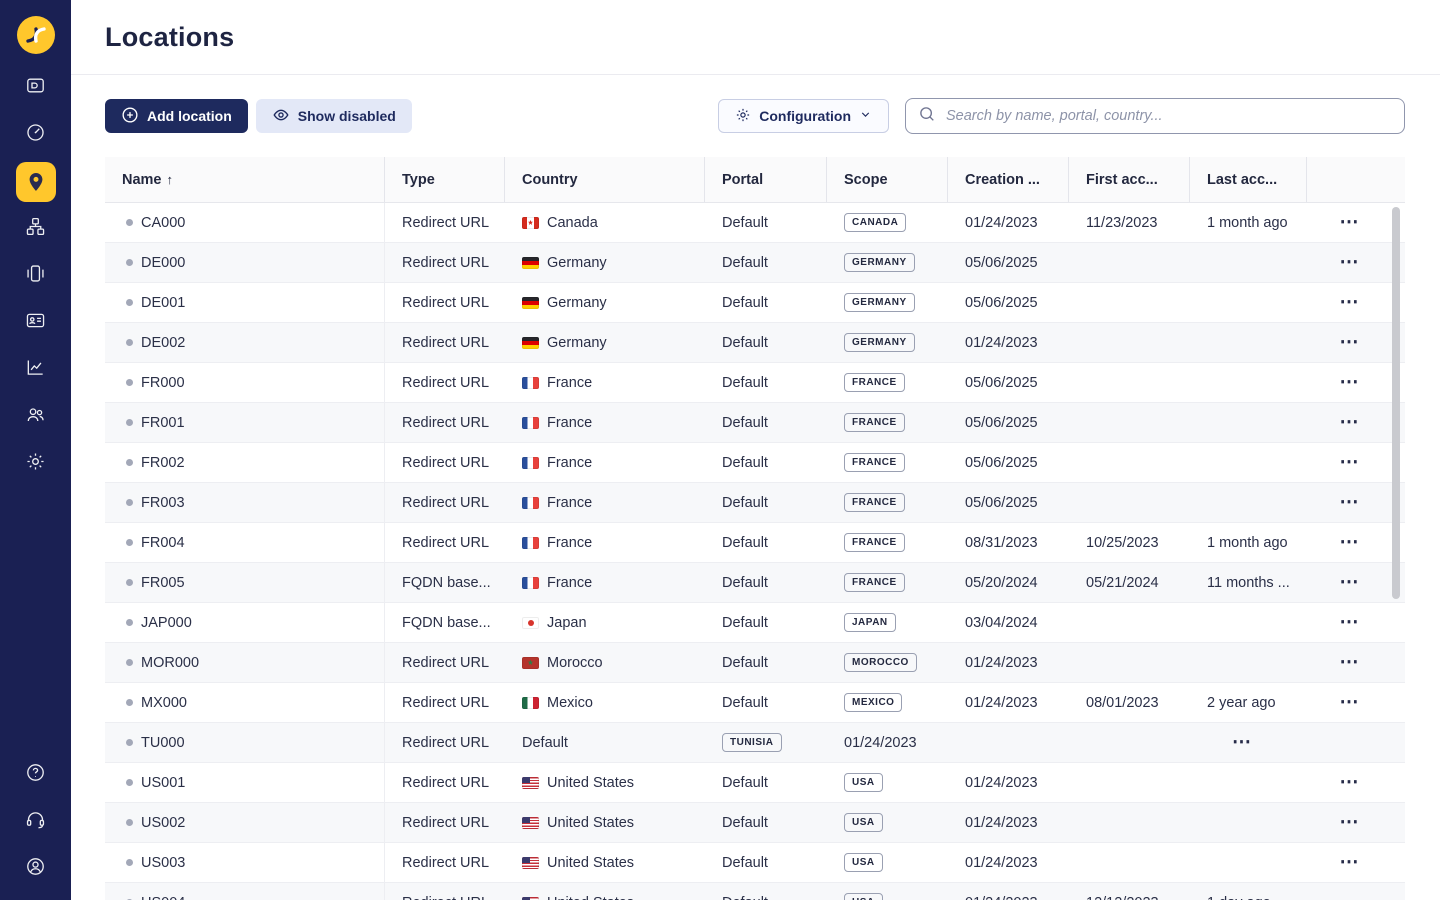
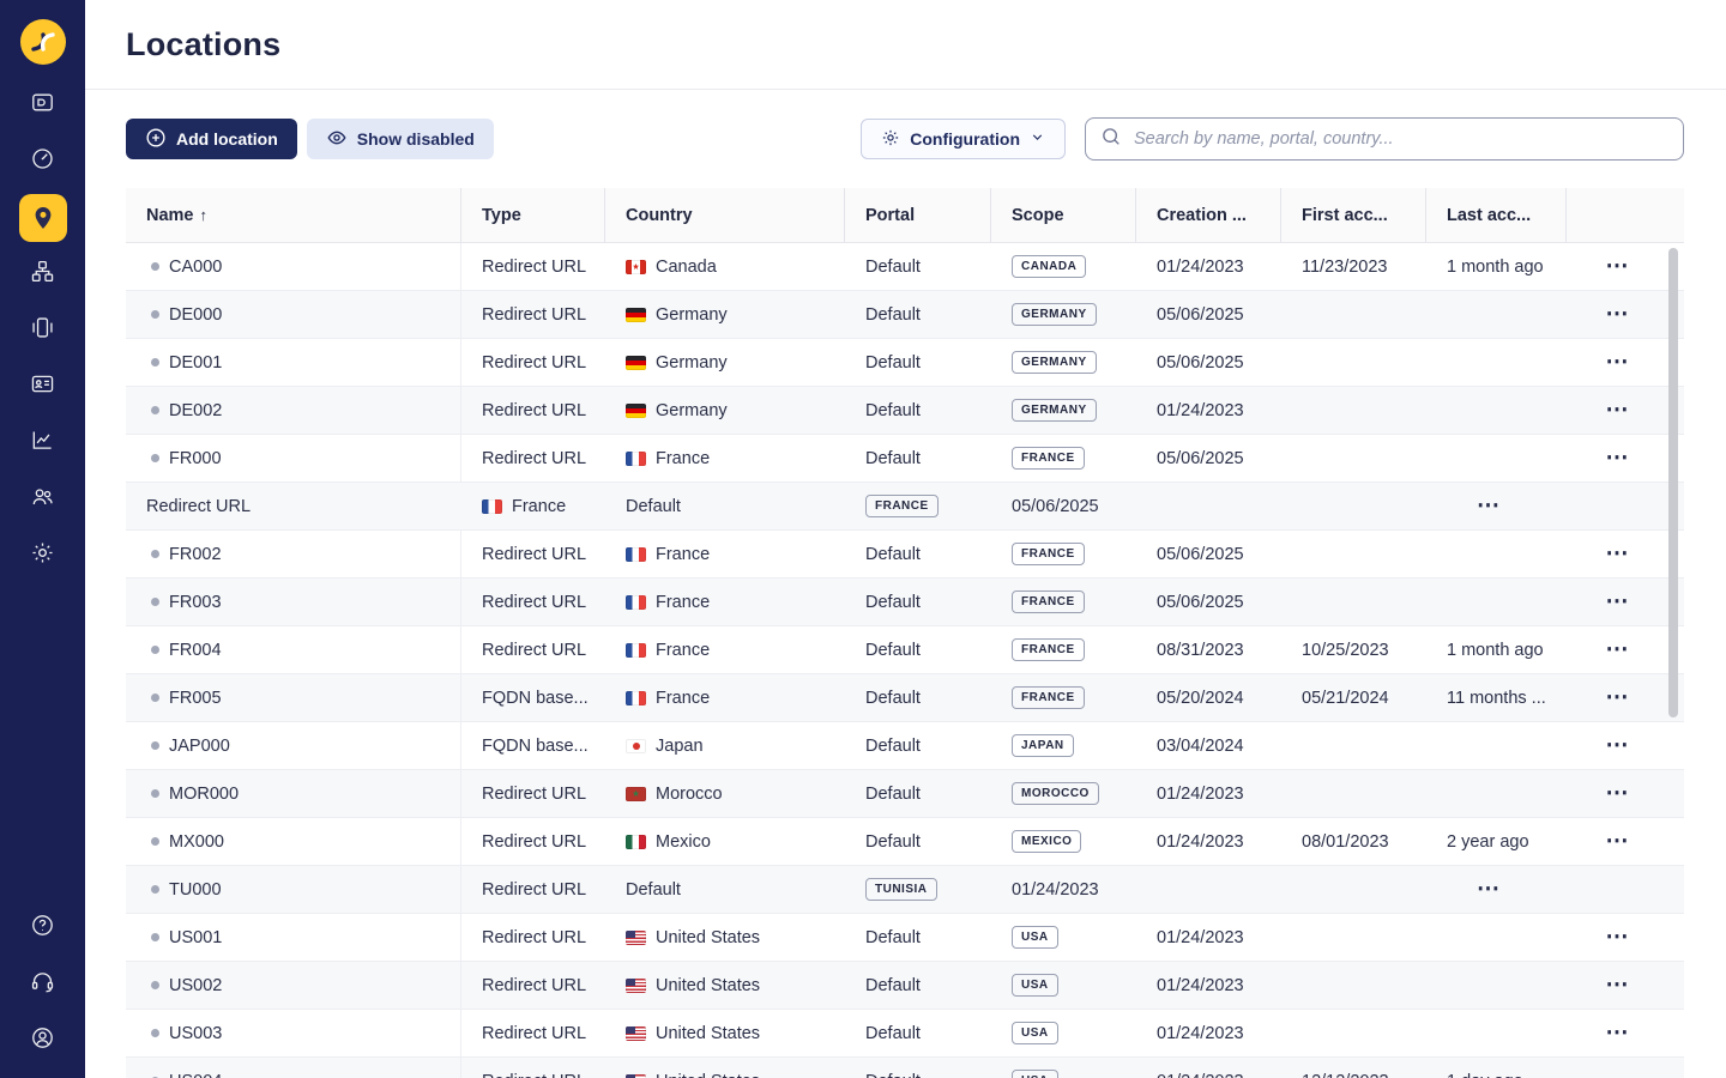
  Locations
  Add location
  Show disabled
  Configuration
  Search by name, portal, country...
  Name
  ↑
  Type
  Country
  Portal
  Scope
  Creation ...
  First acc...
  Last acc...
  CA000
  Redirect URL
  Canada
  Default
  CANADA
  01/24/2023
  11/23/2023
  1 month ago
  ⋯
  DE000
  Redirect URL
  Germany
  Default
  GERMANY
  05/06/2025
  ⋯
  DE001
  Redirect URL
  Germany
  Default
  GERMANY
  05/06/2025
  ⋯
  DE002
  Redirect URL
  Germany
  Default
  GERMANY
  01/24/2023
  ⋯
  FR000
  Redirect URL
  France
  Default
  FRANCE
  05/06/2025
  ⋯
- FR001
  Redirect URL
  France
  Default
  FRANCE
  05/06/2025
  ⋯
  FR002
  Redirect URL
  France
  Default
  FRANCE
  05/06/2025
  ⋯
  FR003
  Redirect URL
  France
  Default
  FRANCE
  05/06/2025
  ⋯
  FR004
  Redirect URL
  France
  Default
  FRANCE
  08/31/2023
  10/25/2023
  1 month ago
  ⋯
  FR005
  FQDN base...
  France
  Default
  FRANCE
  05/20/2024
  05/21/2024
  11 months ...
  ⋯
  JAP000
  FQDN base...
  Japan
  Default
  JAPAN
  03/04/2024
  ⋯
  MOR000
  Redirect URL
  Morocco
  Default
  MOROCCO
  01/24/2023
  ⋯
  MX000
  Redirect URL
  Mexico
  Default
  MEXICO
  01/24/2023
  08/01/2023
  2 year ago
  ⋯
  TU000
  Redirect URL
  Default
  TUNISIA
  01/24/2023
  ⋯
  US001
  Redirect URL
  United States
  Default
  USA
  01/24/2023
  ⋯
  US002
  Redirect URL
  United States
  Default
  USA
  01/24/2023
  ⋯
  US003
  Redirect URL
  United States
  Default
  USA
  01/24/2023
  ⋯
